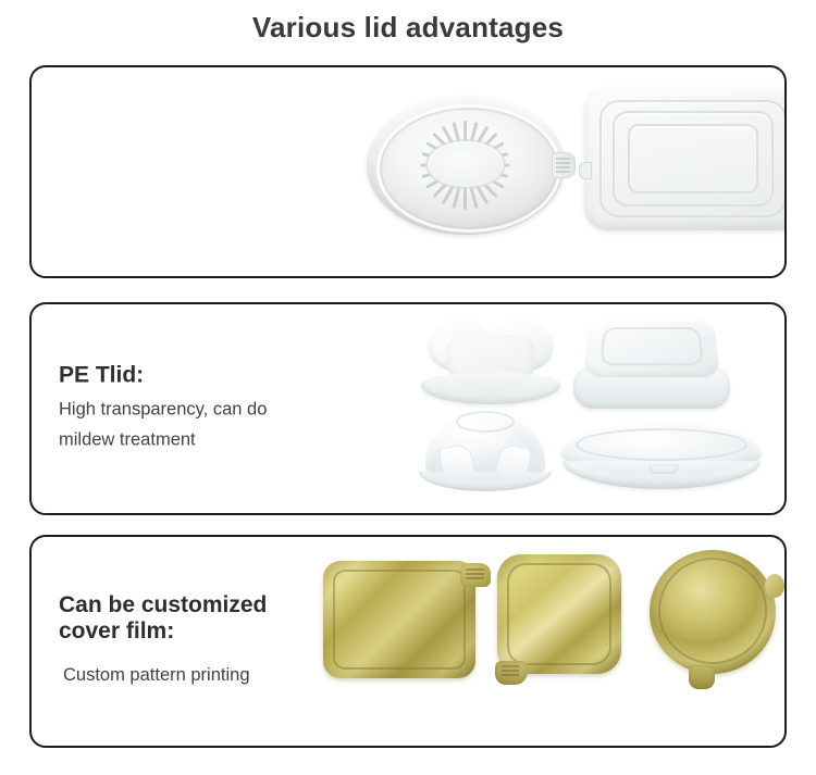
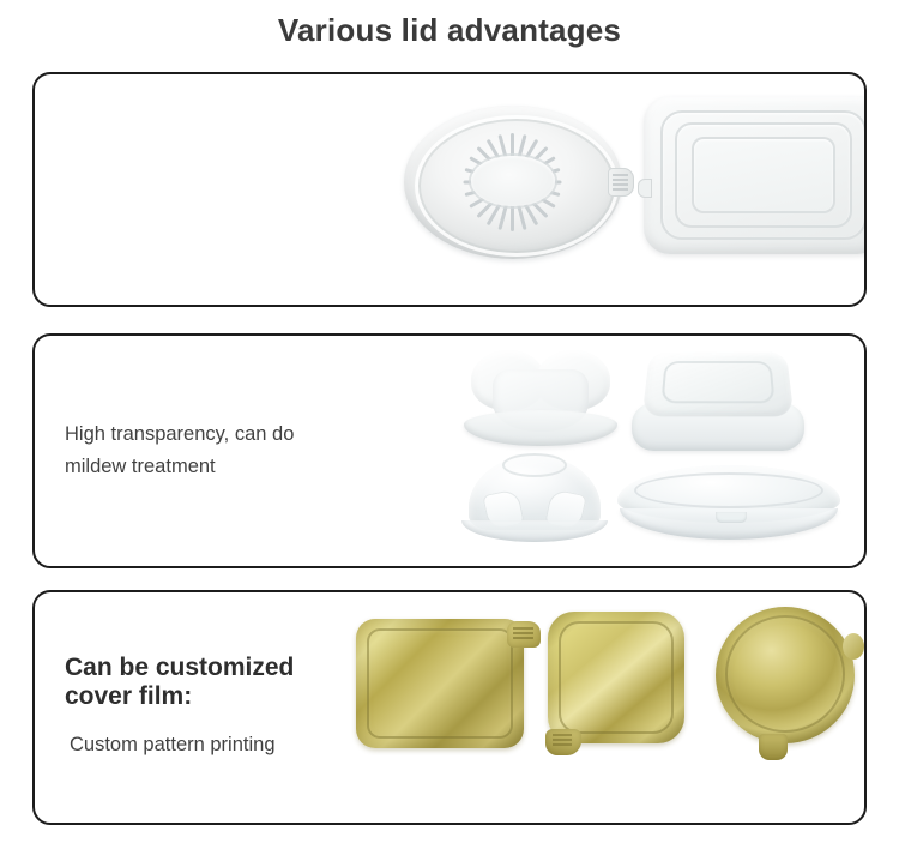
  Various lid advantages
- PE Tlid:
  High transparency, can do
  mildew treatment
  Can be customized
  cover film:
  Custom pattern printing
